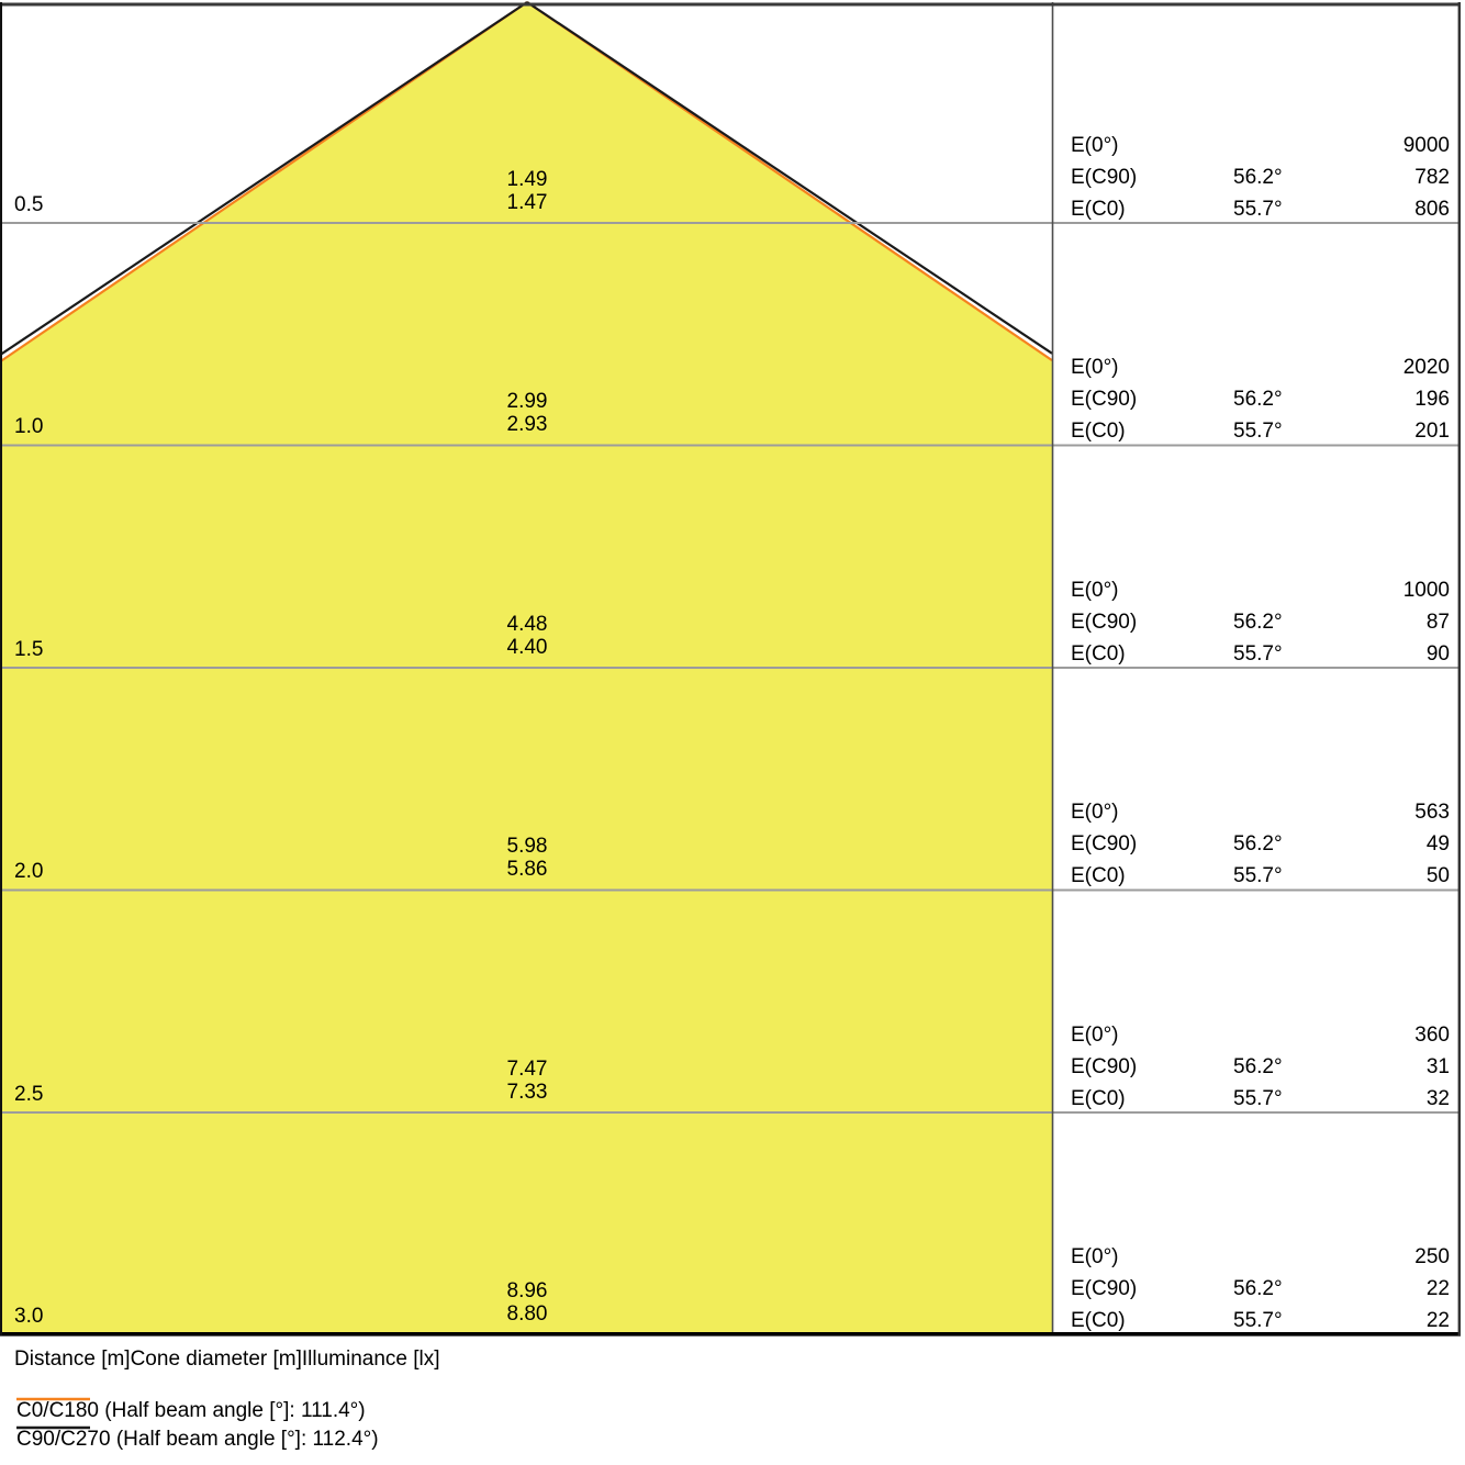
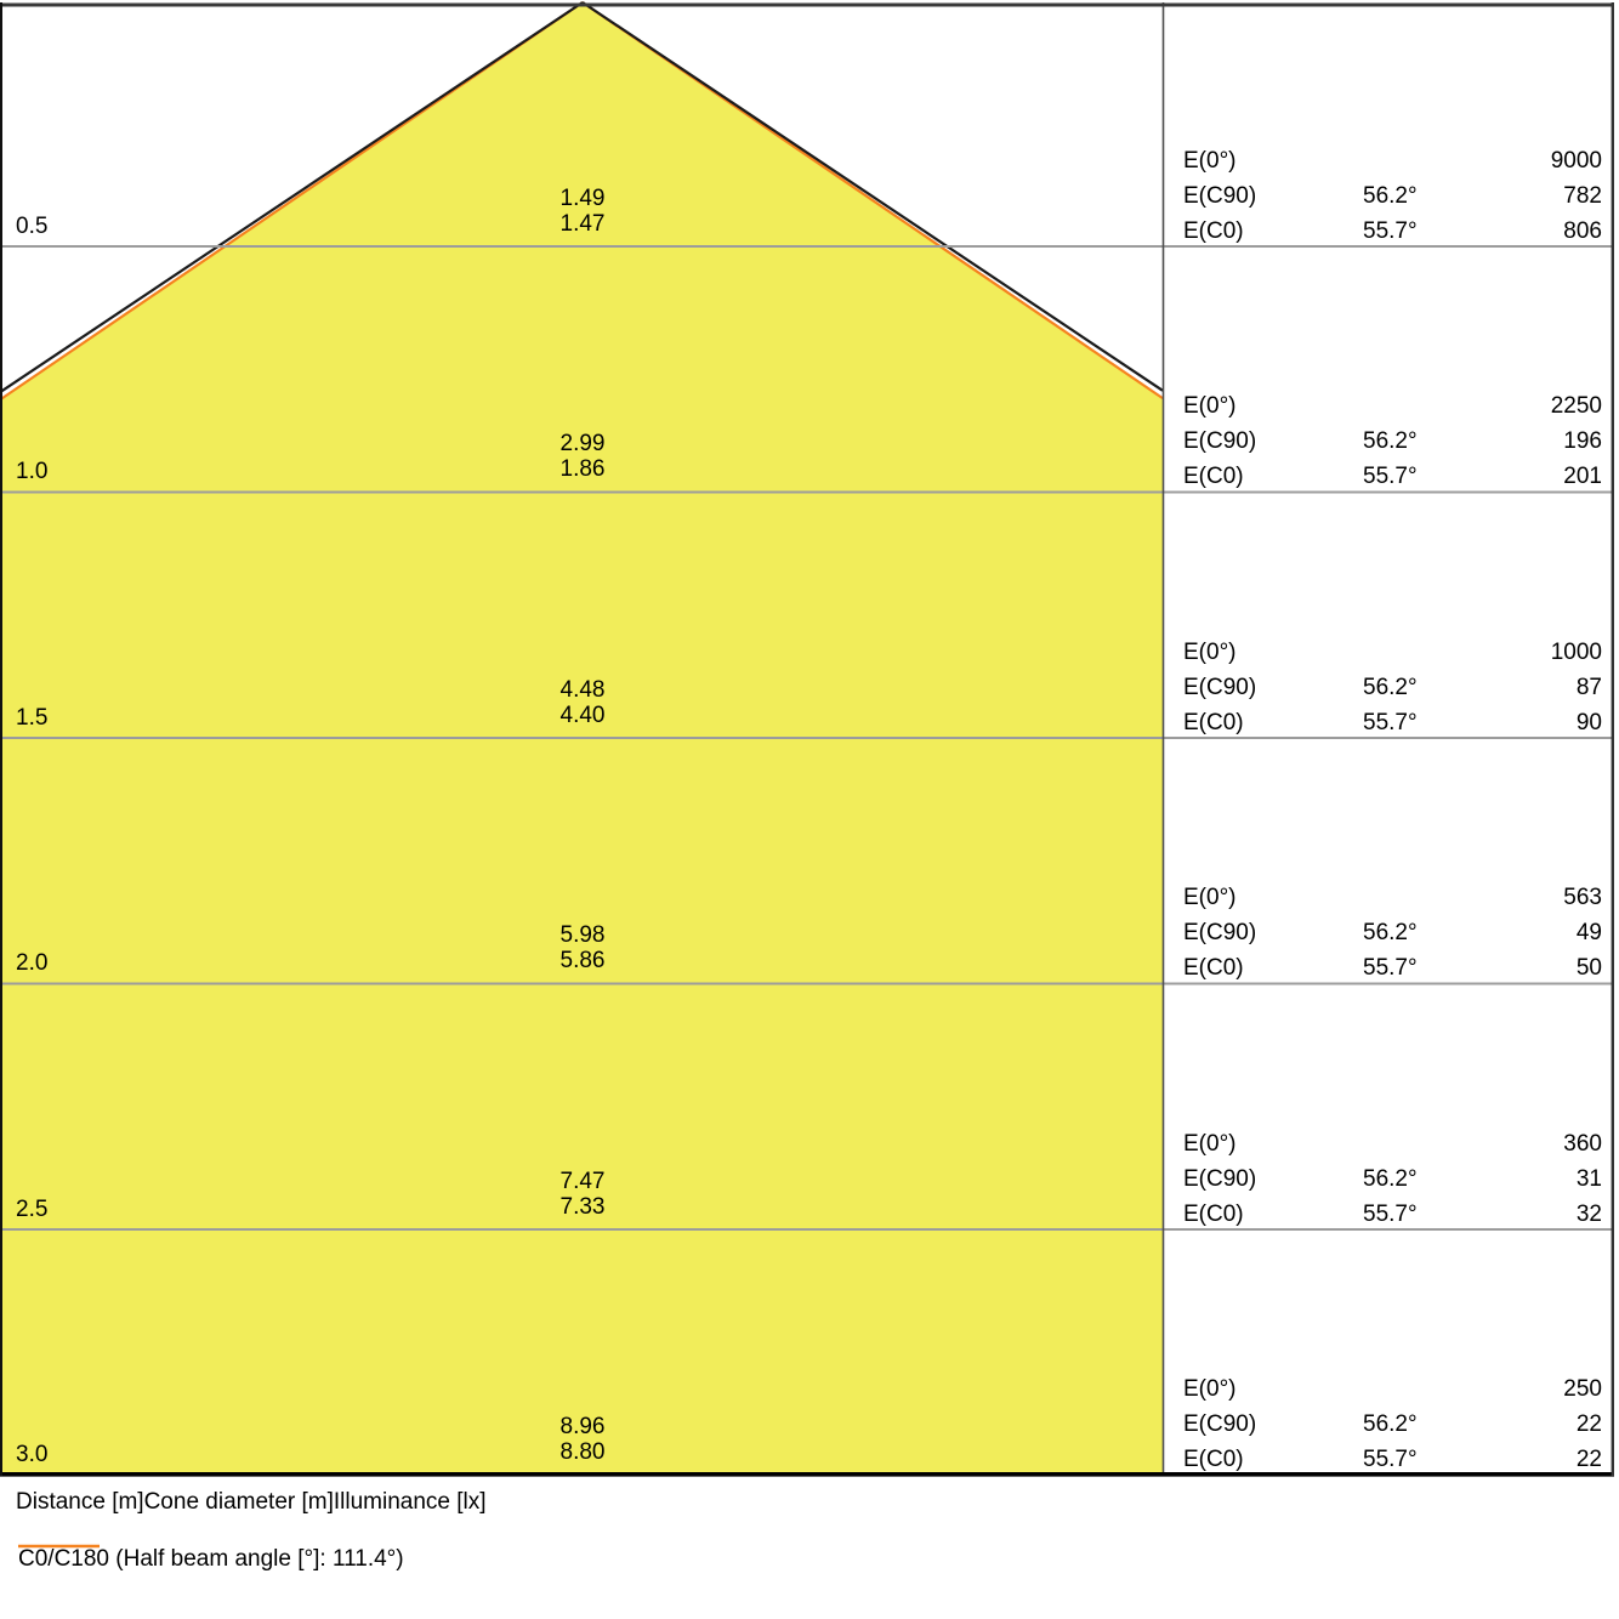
  0.5
  1.0
  1.5
  2.0
  2.5
  3.0
  1.49
  1.47
  2.99
- 2.93
+ 1.86
  4.48
  4.40
  5.98
  5.86
  7.47
  7.33
  8.96
  8.80
  E(0°)
  9000
  E(C90)
  56.2°
  782
  E(C0)
  55.7°
  806
  E(0°)
- 2020
+ 2250
  E(C90)
  56.2°
  196
  E(C0)
  55.7°
  201
  E(0°)
  1000
  E(C90)
  56.2°
  87
  E(C0)
  55.7°
  90
  E(0°)
  563
  E(C90)
  56.2°
  49
  E(C0)
  55.7°
  50
  E(0°)
  360
  E(C90)
  56.2°
  31
  E(C0)
  55.7°
  32
  E(0°)
  250
  E(C90)
  56.2°
  22
  E(C0)
  55.7°
  22
  Distance [m]Cone diameter [m]Illuminance [lx]
  C0/C180 (Half beam angle [°]: 111.4°)
- C90/C270 (Half beam angle [°]: 112.4°)
